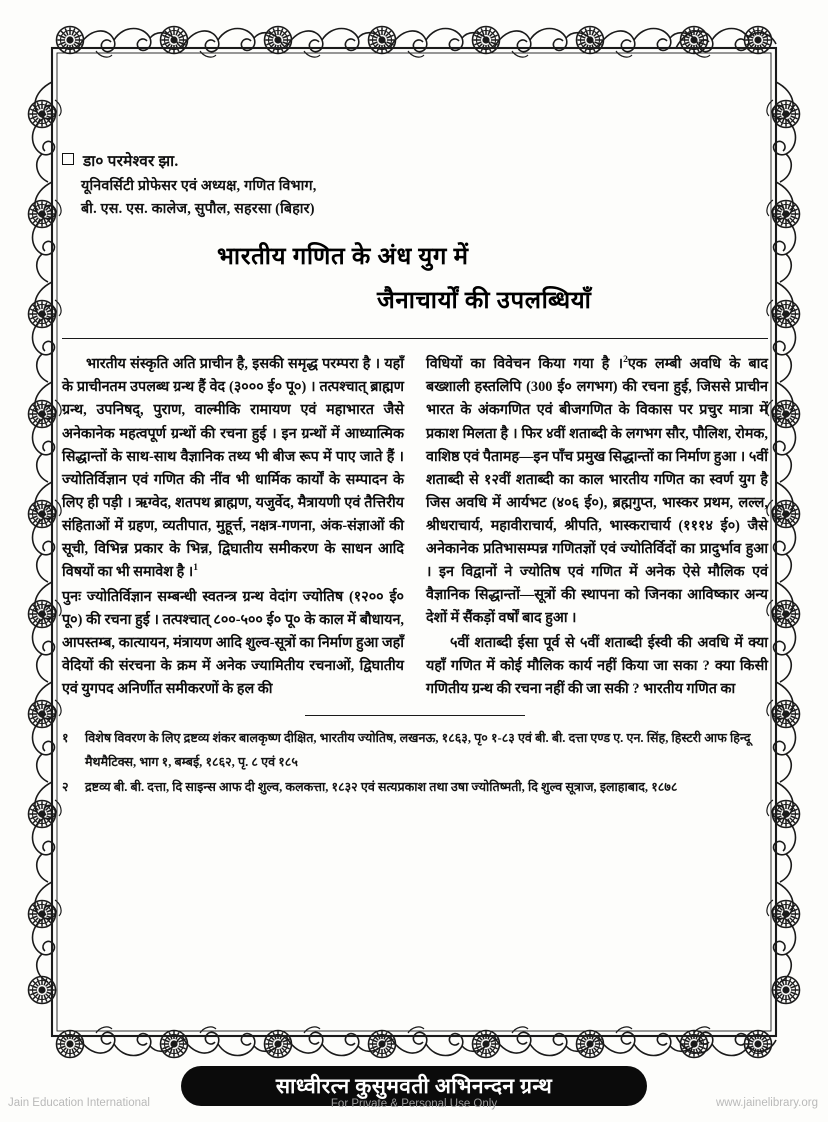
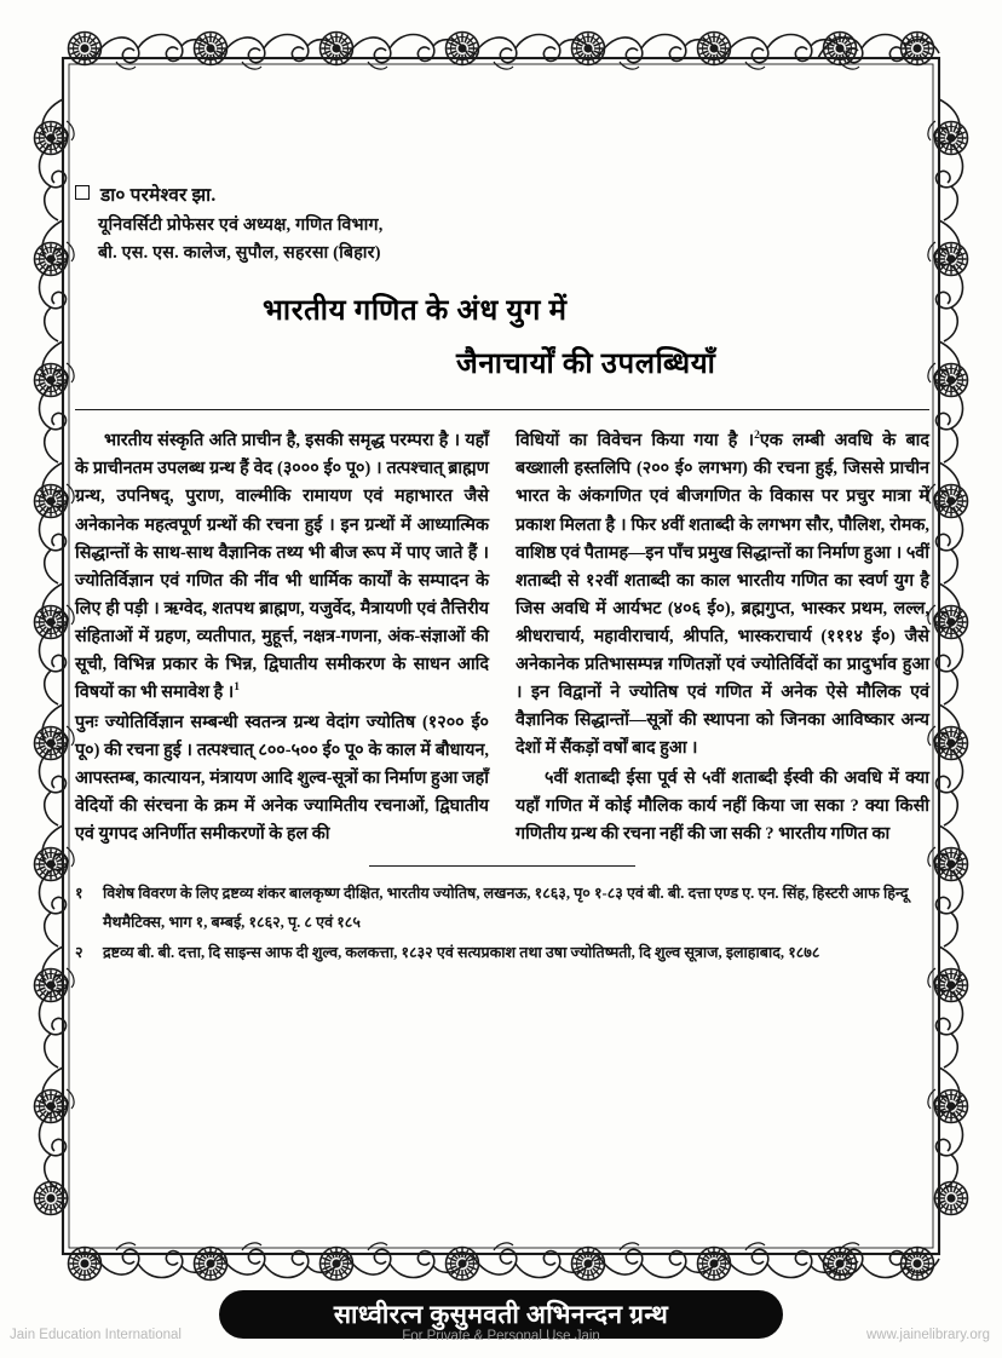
  डा० परमेश्वर झा.
  यूनिवर्सिटी प्रोफेसर एवं अध्यक्ष, गणित विभाग,
  बी. एस. एस. कालेज, सुपौल, सहरसा (बिहार)
  भारतीय गणित के अंध युग में
  जैनाचार्यों की उपलब्धियाँ
  भारतीय संस्कृति अति प्राचीन है, इसकी समृद्ध परम्परा है । यहाँ के प्राचीनतम उपलब्ध ग्रन्थ हैं वेद (३००० ई० पू०) । तत्पश्चात् ब्राह्मण ग्रन्थ, उपनिषद्, पुराण, वाल्मीकि रामायण एवं महाभारत जैसे अनेकानेक महत्वपूर्ण ग्रन्थों की रचना हुई । इन ग्रन्थों में आध्यात्मिक सिद्धान्तों के साथ-साथ वैज्ञानिक तथ्य भी बीज रूप में पाए जाते हैं । ज्योतिर्विज्ञान एवं गणित की नींव भी धार्मिक कार्यों के सम्पादन के लिए ही पड़ी । ऋग्वेद, शतपथ ब्राह्मण, यजुर्वेद, मैत्रायणी एवं तैत्तिरीय संहिताओं में ग्रहण, व्यतीपात, मुहूर्त्त, नक्षत्र-गणना, अंक-संज्ञाओं की सूची, विभिन्न प्रकार के भिन्न, द्विघातीय समीकरण के साधन आदि विषयों का भी समावेश है ।1
  पुनः ज्योतिर्विज्ञान सम्बन्धी स्वतन्त्र ग्रन्थ वेदांग ज्योतिष (१२०० ई० पू०) की रचना हुई । तत्पश्चात् ८००-५०० ई० पू० के काल में बौधायन, आपस्तम्ब, कात्यायन, मंत्रायण आदि शुल्व-सूत्रों का निर्माण हुआ जहाँ वेदियों की संरचना के क्रम में अनेक ज्यामितीय रचनाओं, द्विघातीय एवं युगपद अनिर्णीत समीकरणों के हल की
- विधियों का विवेचन किया गया है ।2एक लम्बी अवधि के बाद बख्शाली हस्तलिपि (300 ई० लगभग) की रचना हुई, जिससे प्राचीन भारत के अंकगणित एवं बीजगणित के विकास पर प्रचुर मात्रा में प्रकाश मिलता है । फिर ४वीं शताब्दी के लगभग सौर, पौलिश, रोमक, वाशिष्ठ एवं पैतामह—इन पाँच प्रमुख सिद्धान्तों का निर्माण हुआ । ५वीं शताब्दी से १२वीं शताब्दी का काल भारतीय गणित का स्वर्ण युग है जिस अवधि में आर्यभट (४०६ ई०), ब्रह्मगुप्त, भास्कर प्रथम, लल्ल, श्रीधराचार्य, महावीराचार्य, श्रीपति, भास्कराचार्य (१११४ ई०) जैसे अनेकानेक प्रतिभासम्पन्न गणितज्ञों एवं ज्योतिर्विदों का प्रादुर्भाव हुआ । इन विद्वानों ने ज्योतिष एवं गणित में अनेक ऐसे मौलिक एवं वैज्ञानिक सिद्धान्तों—सूत्रों की स्थापना को जिनका आविष्कार अन्य देशों में सैंकड़ों वर्षों बाद हुआ ।
+ विधियों का विवेचन किया गया है ।2एक लम्बी अवधि के बाद बख्शाली हस्तलिपि (२०० ई० लगभग) की रचना हुई, जिससे प्राचीन भारत के अंकगणित एवं बीजगणित के विकास पर प्रचुर मात्रा में प्रकाश मिलता है । फिर ४वीं शताब्दी के लगभग सौर, पौलिश, रोमक, वाशिष्ठ एवं पैतामह—इन पाँच प्रमुख सिद्धान्तों का निर्माण हुआ । ५वीं शताब्दी से १२वीं शताब्दी का काल भारतीय गणित का स्वर्ण युग है जिस अवधि में आर्यभट (४०६ ई०), ब्रह्मगुप्त, भास्कर प्रथम, लल्ल, श्रीधराचार्य, महावीराचार्य, श्रीपति, भास्कराचार्य (१११४ ई०) जैसे अनेकानेक प्रतिभासम्पन्न गणितज्ञों एवं ज्योतिर्विदों का प्रादुर्भाव हुआ । इन विद्वानों ने ज्योतिष एवं गणित में अनेक ऐसे मौलिक एवं वैज्ञानिक सिद्धान्तों—सूत्रों की स्थापना को जिनका आविष्कार अन्य देशों में सैंकड़ों वर्षों बाद हुआ ।
  ५वीं शताब्दी ईसा पूर्व से ५वीं शताब्दी ईस्वी की अवधि में क्या यहाँ गणित में कोई मौलिक कार्य नहीं किया जा सका ? क्या किसी गणितीय ग्रन्थ की रचना नहीं की जा सकी ? भारतीय गणित का
  १
  विशेष विवरण के लिए द्रष्टव्य शंकर बालकृष्ण दीक्षित, भारतीय ज्योतिष, लखनऊ, १८६३, पृ० १-८३ एवं बी. बी. दत्ता एण्ड ए. एन. सिंह, हिस्टरी आफ हिन्दू मैथमैटिक्स, भाग १, बम्बई, १८६२, पृ. ८ एवं १८५
  २
  द्रष्टव्य बी. बी. दत्ता, दि साइन्स आफ दी शुल्व, कलकत्ता, १८३२ एवं सत्यप्रकाश तथा उषा ज्योतिष्मती, दि शुल्व सूत्राज, इलाहाबाद, १८७८
  साध्वीरत्न कुसुमवती अभिनन्दन ग्रन्थ
  Jain Education International
- For Private & Personal Use Only
+ For Private & Personal Use Jain
  www.jainelibrary.org
